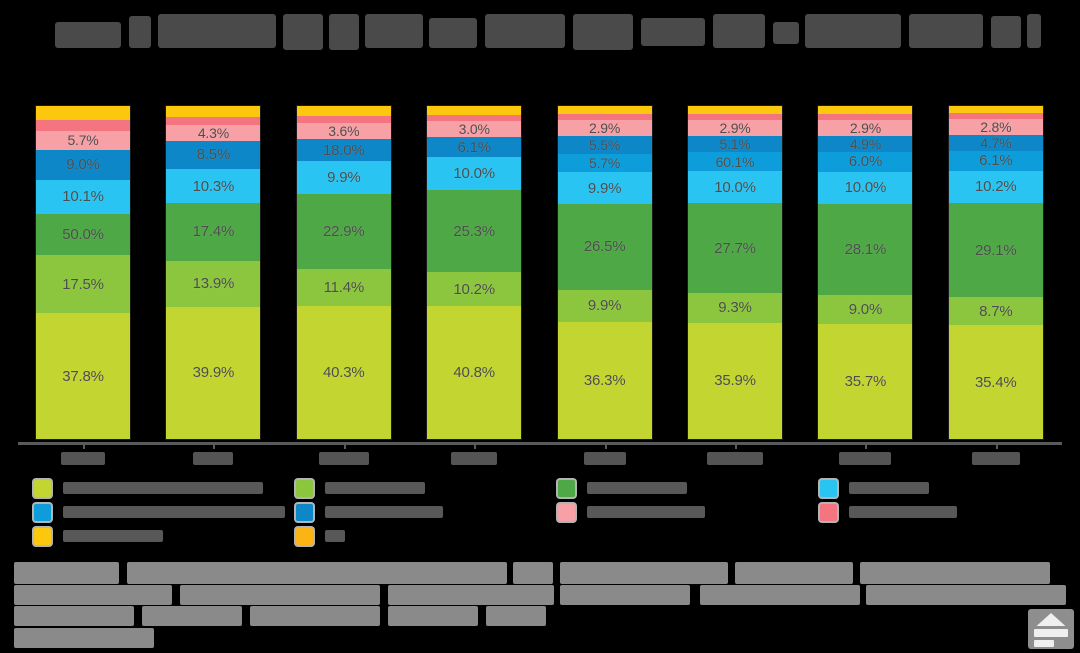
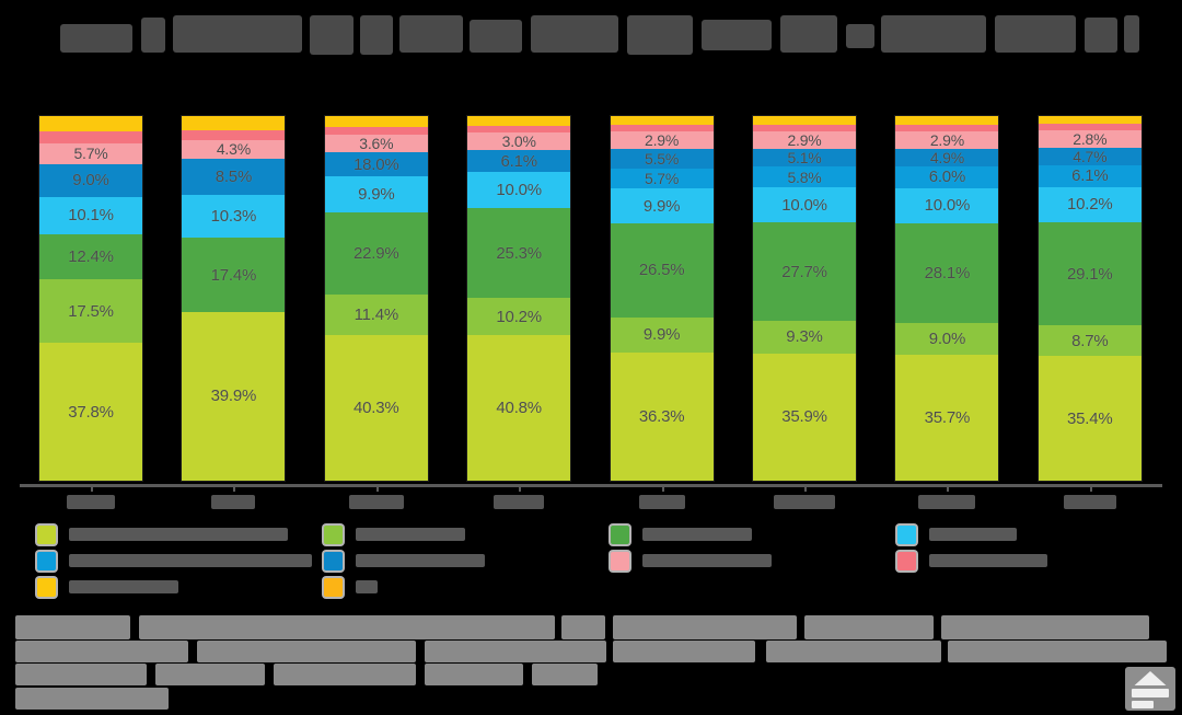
  5.7%
  9.0%
  10.1%
- 50.0%
+ 12.4%
  17.5%
  37.8%
  4.3%
  8.5%
  10.3%
  17.4%
- 13.9%
  39.9%
  3.6%
  18.0%
  9.9%
  22.9%
  11.4%
  40.3%
  3.0%
  6.1%
  10.0%
  25.3%
  10.2%
  40.8%
  2.9%
  5.5%
  5.7%
  9.9%
  26.5%
  9.9%
  36.3%
  2.9%
  5.1%
- 60.1%
+ 5.8%
  10.0%
  27.7%
  9.3%
  35.9%
  2.9%
  4.9%
  6.0%
  10.0%
  28.1%
  9.0%
  35.7%
  2.8%
  4.7%
  6.1%
  10.2%
  29.1%
  8.7%
  35.4%
